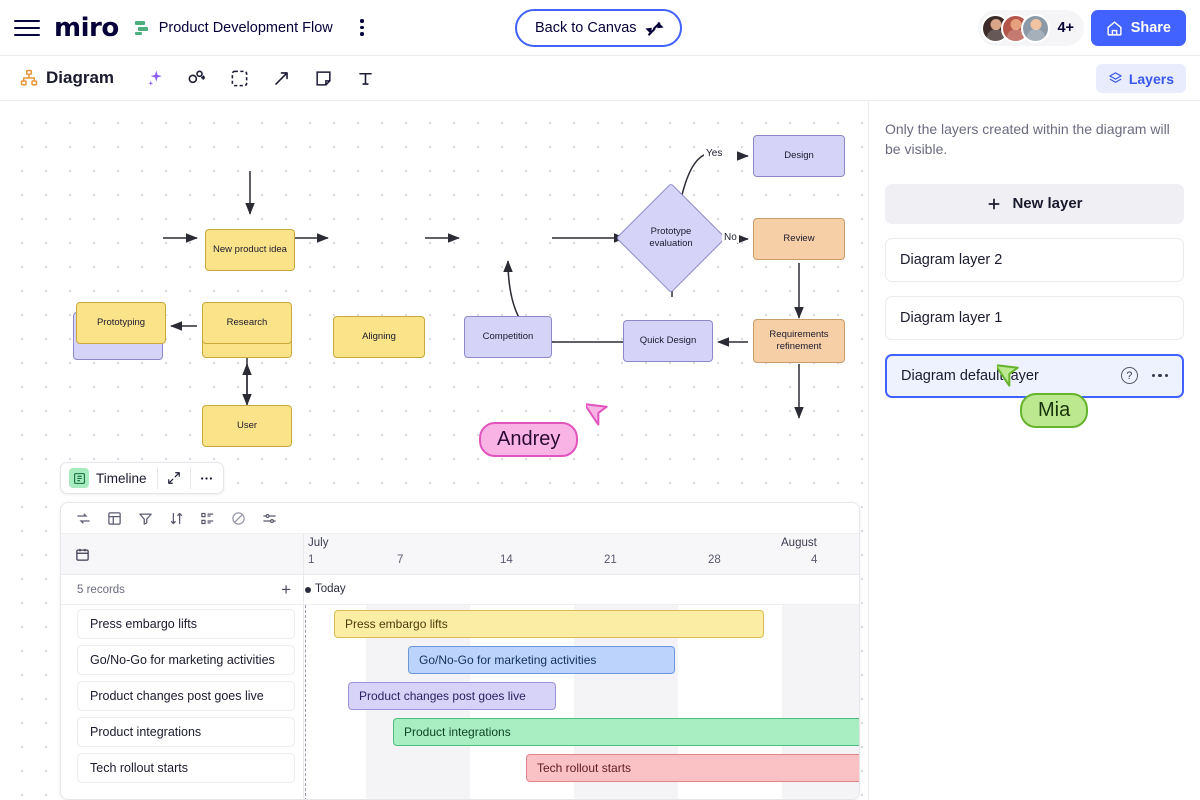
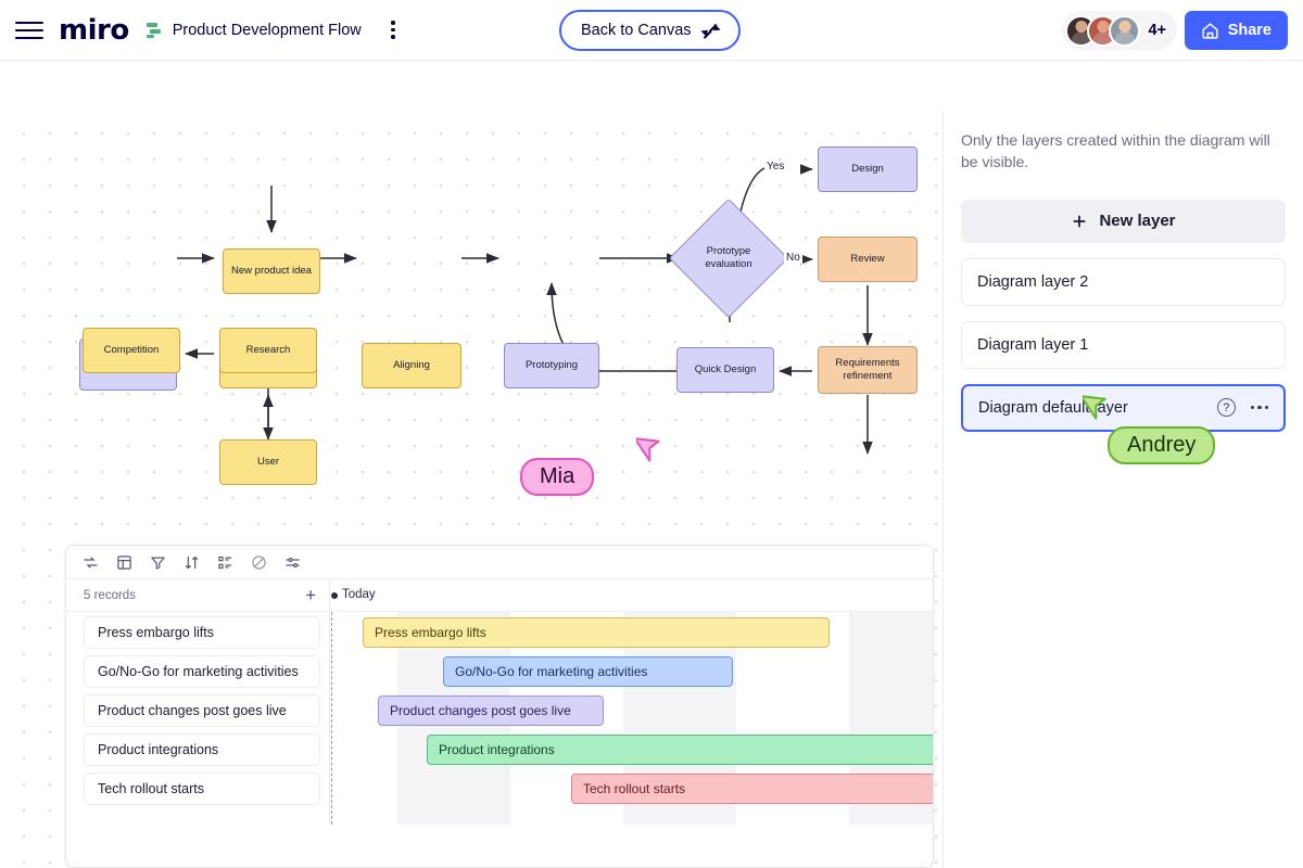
  miro
  Product Development Flow
  Back to Canvas
  4+
  Share
- Diagram
- Layers
  New product idea
  Aligning
- Competition
+ Prototyping
  Design
  Review
- Prototyping
+ Competition
  Research
  Quick Design
  Requirements refinement
  User
  Prototype evaluation
  Yes
  No
- Andrey
+ Mia
- Timeline
- July
- August
- 1
- 7
- 14
- 21
- 28
- 4
  5 records
  +
  Today
  Press embargo lifts
  Go/No-Go for marketing activities
  Product changes post goes live
  Product integrations
  Tech rollout starts
  Press embargo lifts
  Go/No-Go for marketing activities
  Product changes post goes live
  Product integrations
  Tech rollout starts
  Only the layers created within the diagram will be visible.
  New layer
  Diagram layer 2
  Diagram layer 1
  Diagram defaultayer
  ?
- Mia
+ Andrey
